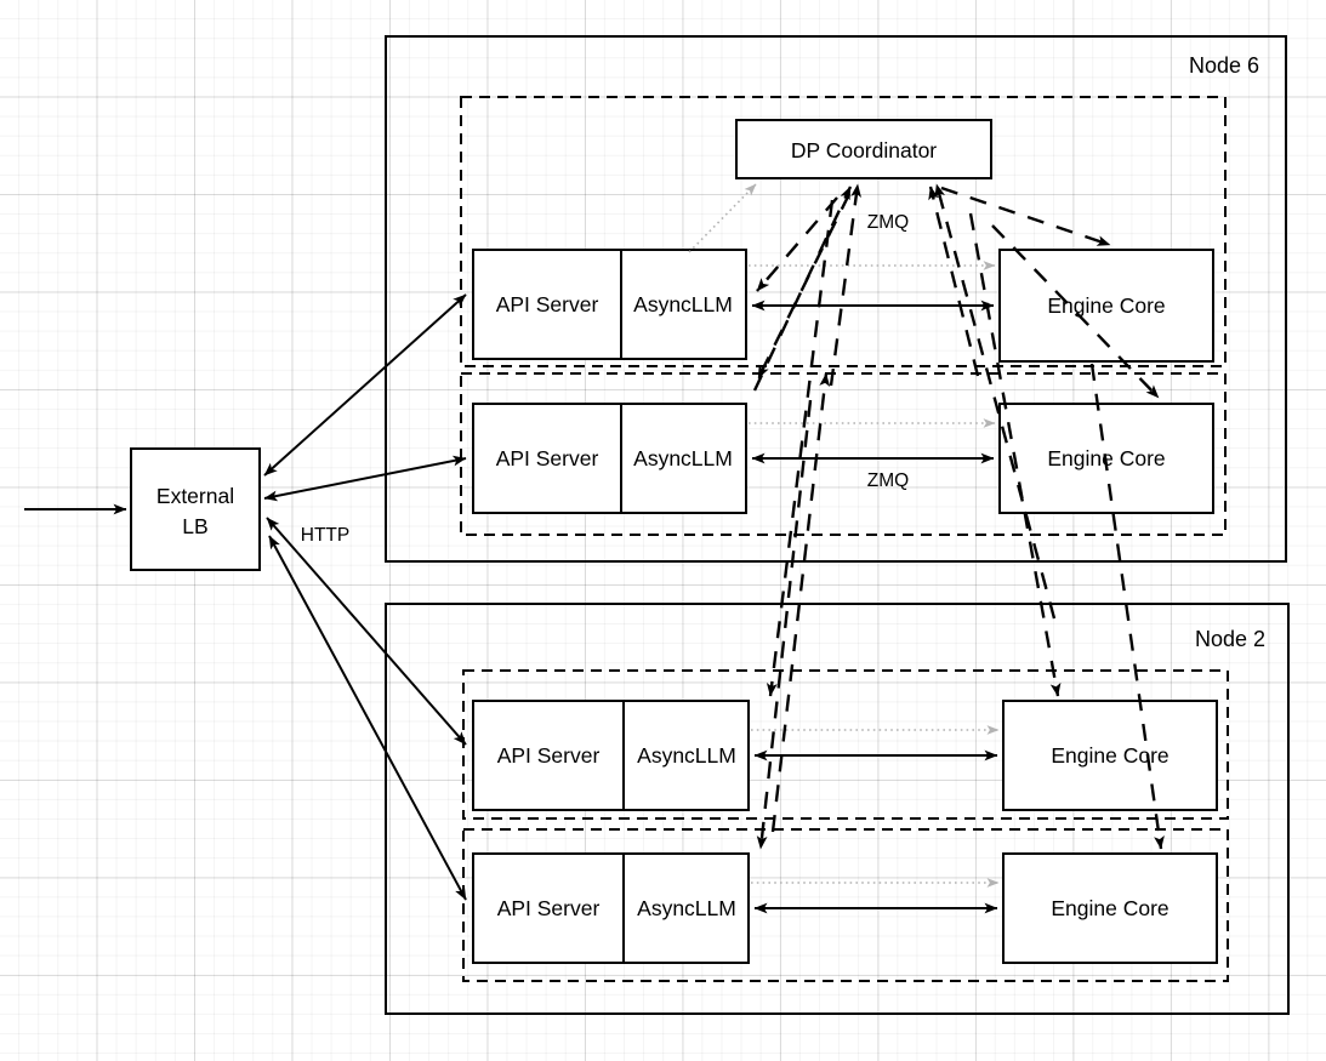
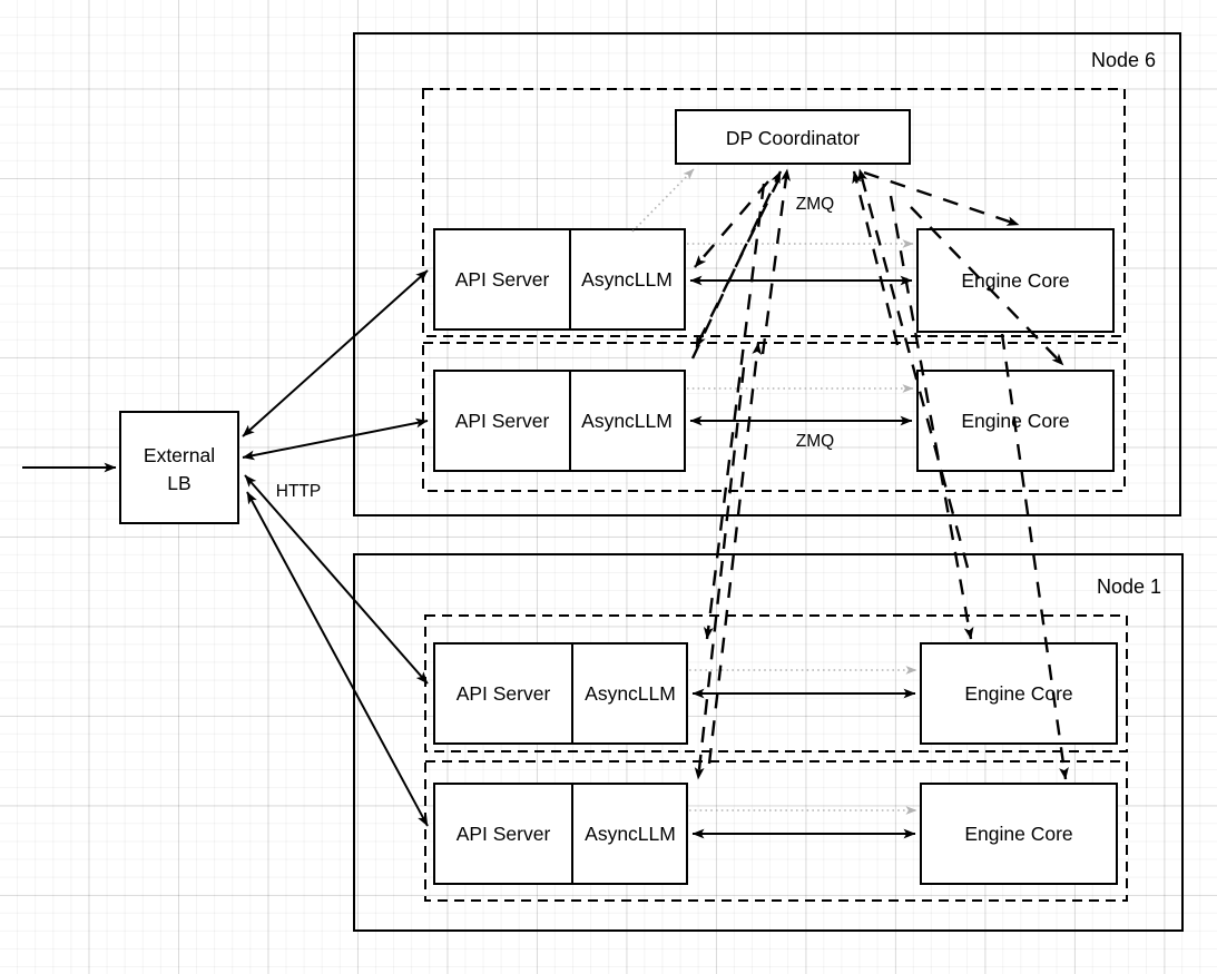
  Node 6
  DP Coordinator
  API Server
  AsyncLLM
  Engine Core
  API Server
  AsyncLLM
  Engine Core
- Node 2
+ Node 1
  API Server
  AsyncLLM
  Engine Core
  API Server
  AsyncLLM
  Engine Core
  External
  LB
  HTTP
  ZMQ
  ZMQ
